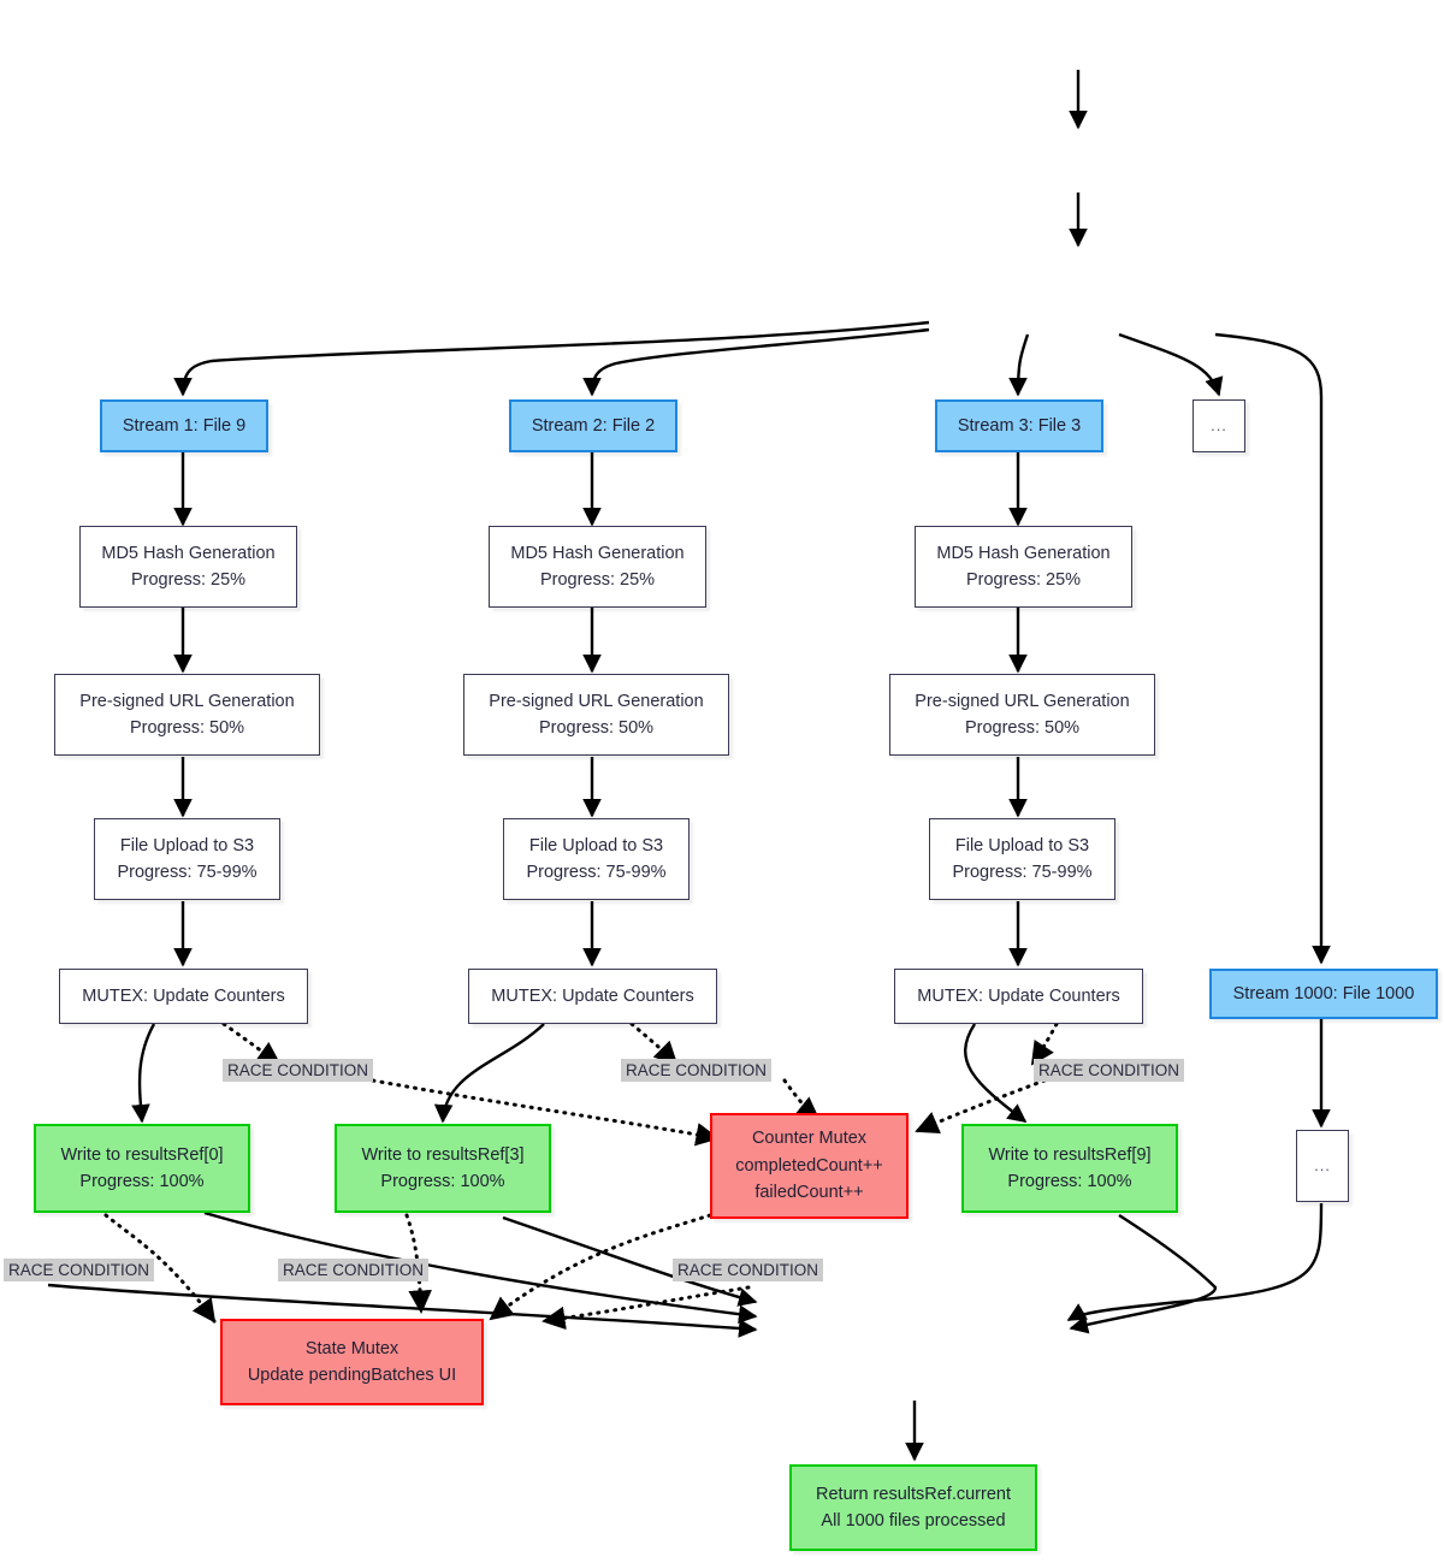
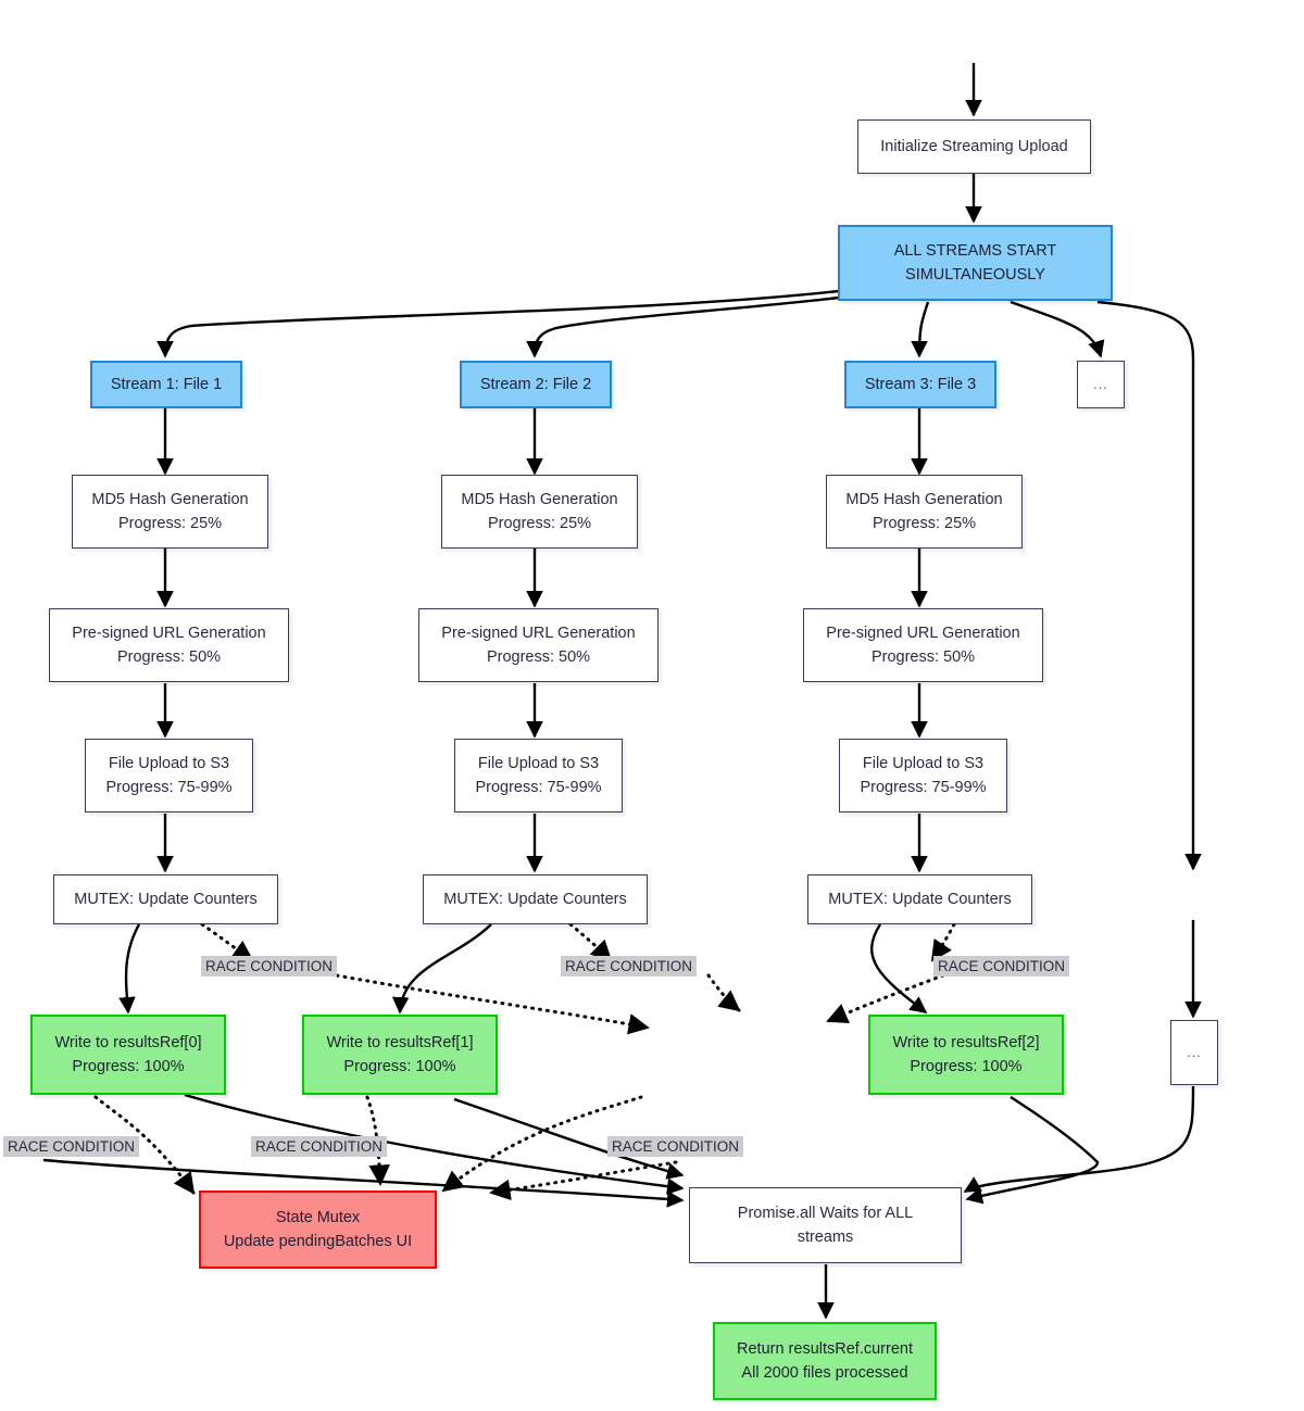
+ Initialize Streaming Upload
+ ALL STREAMS START
+ SIMULTANEOUSLY
- Stream 1: File 9
+ Stream 1: File 1
  Stream 2: File 2
  Stream 3: File 3
  ...
- Stream 1000: File 1000
  MD5 Hash Generation
  Progress: 25%
  MD5 Hash Generation
  Progress: 25%
  MD5 Hash Generation
  Progress: 25%
  Pre-signed URL Generation
  Progress: 50%
  Pre-signed URL Generation
  Progress: 50%
  Pre-signed URL Generation
  Progress: 50%
  File Upload to S3
  Progress: 75-99%
  File Upload to S3
  Progress: 75-99%
  File Upload to S3
  Progress: 75-99%
  MUTEX: Update Counters
  MUTEX: Update Counters
  MUTEX: Update Counters
  Write to resultsRef[0]
  Progress: 100%
- Write to resultsRef[3]
+ Write to resultsRef[1]
  Progress: 100%
- Counter Mutex
- completedCount++
- failedCount++
- Write to resultsRef[9]
+ Write to resultsRef[2]
  Progress: 100%
  ...
  State Mutex
  Update pendingBatches UI
+ Promise.all Waits for ALL
+ streams
  Return resultsRef.current
- All 1000 files processed
+ All 2000 files processed
  RACE CONDITION
  RACE CONDITION
  RACE CONDITION
  RACE CONDITION
  RACE CONDITION
  RACE CONDITION
